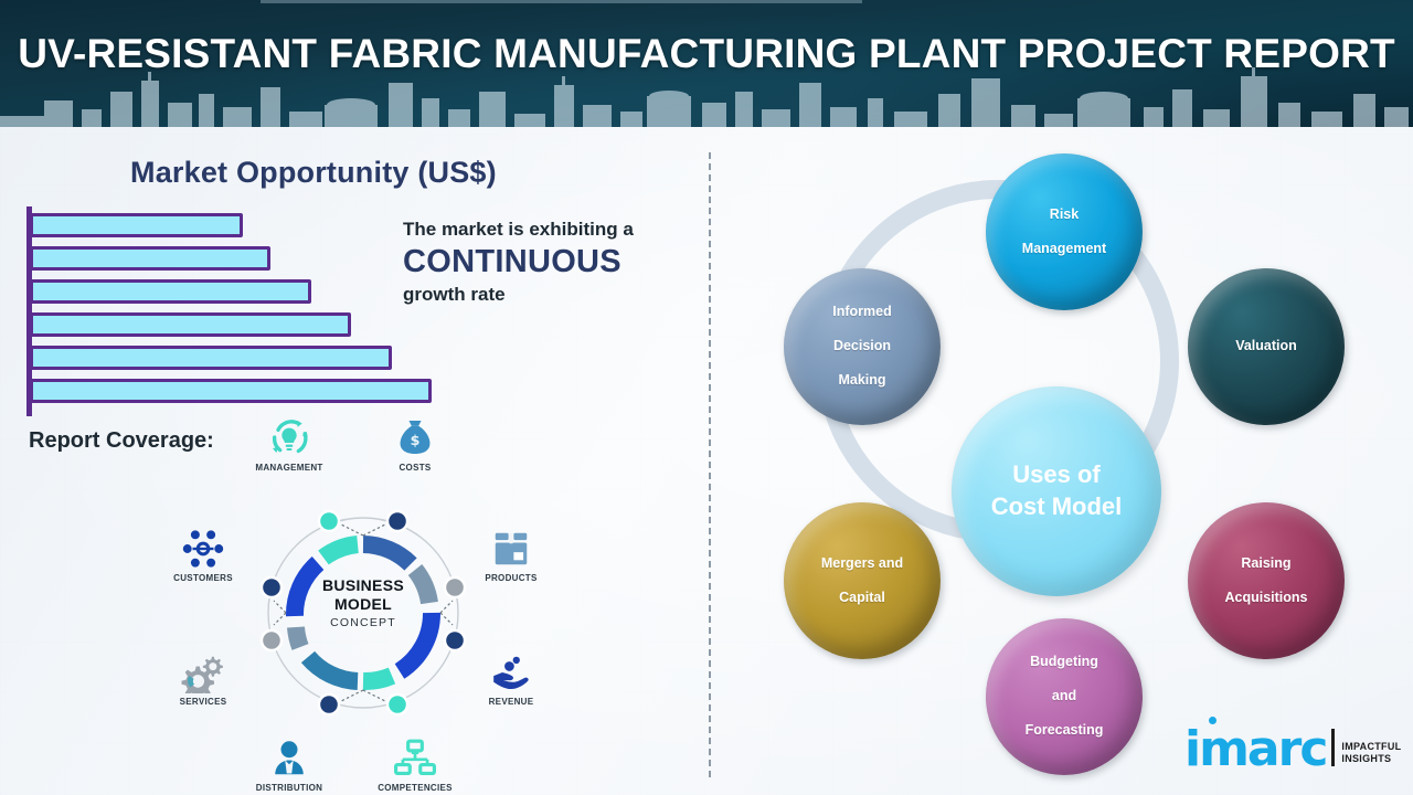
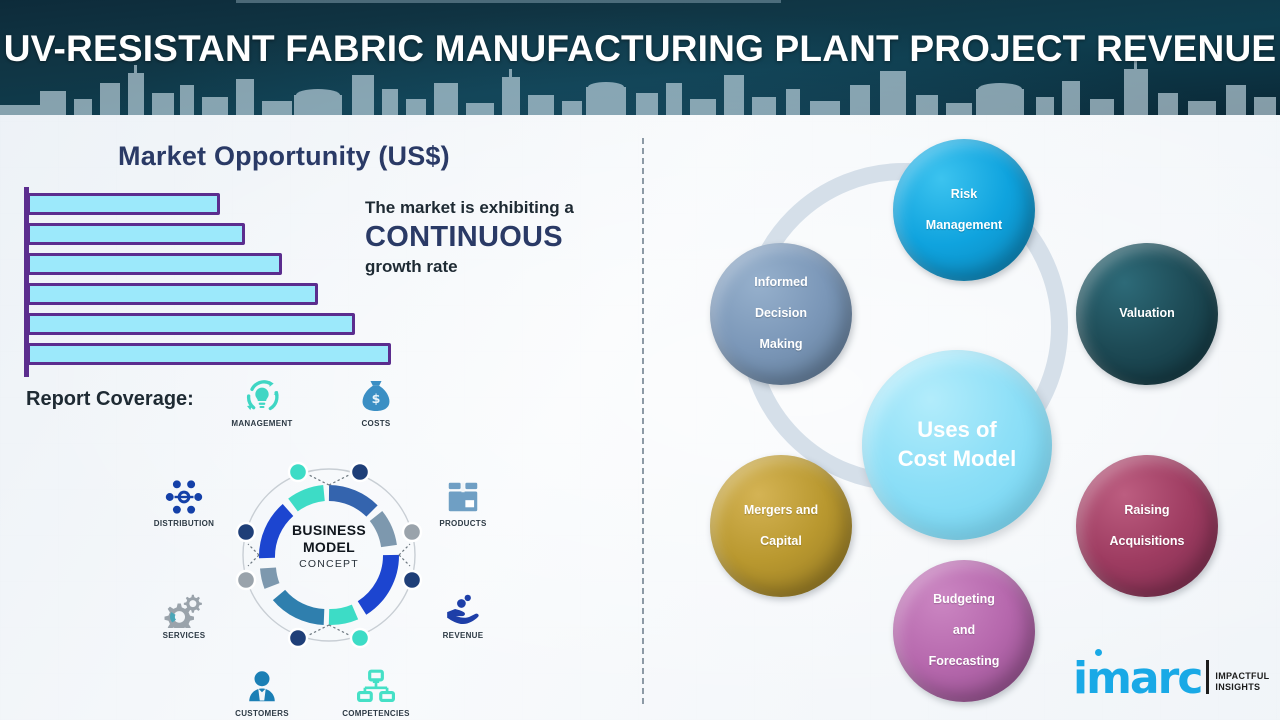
- UV-RESISTANT FABRIC MANUFACTURING PLANT PROJECT REPORT
+ UV-RESISTANT FABRIC MANUFACTURING PLANT PROJECT REVENUE
  Market Opportunity (US$)
  The market is exhibiting a
  CONTINUOUS
  growth rate
  Report Coverage:
  MANAGEMENT
  $
  COSTS
  PRODUCTS
  REVENUE
  COMPETENCIES
- DISTRIBUTION
+ CUSTOMERS
  SERVICES
- CUSTOMERS
+ DISTRIBUTION
  BUSINESS
  MODEL
  CONCEPT
  Risk
  Management
  Valuation
  Raising
  Acquisitions
  Budgeting
  and
  Forecasting
  Mergers and
  Capital
  Informed
  Decision
  Making
  Uses of
  Cost Model
  imarc
  IMPACTFUL
  INSIGHTS
